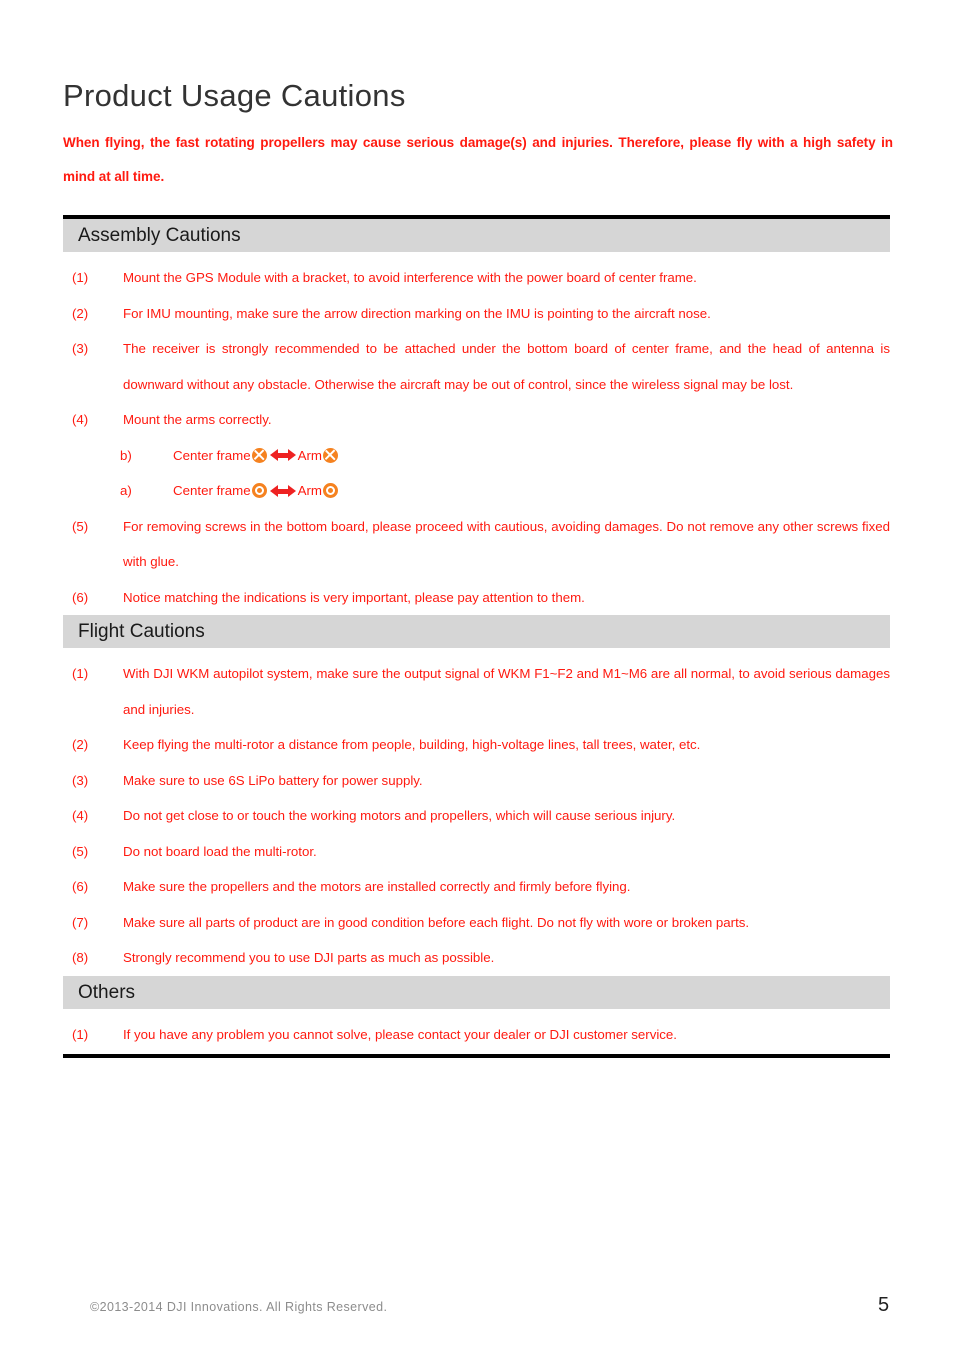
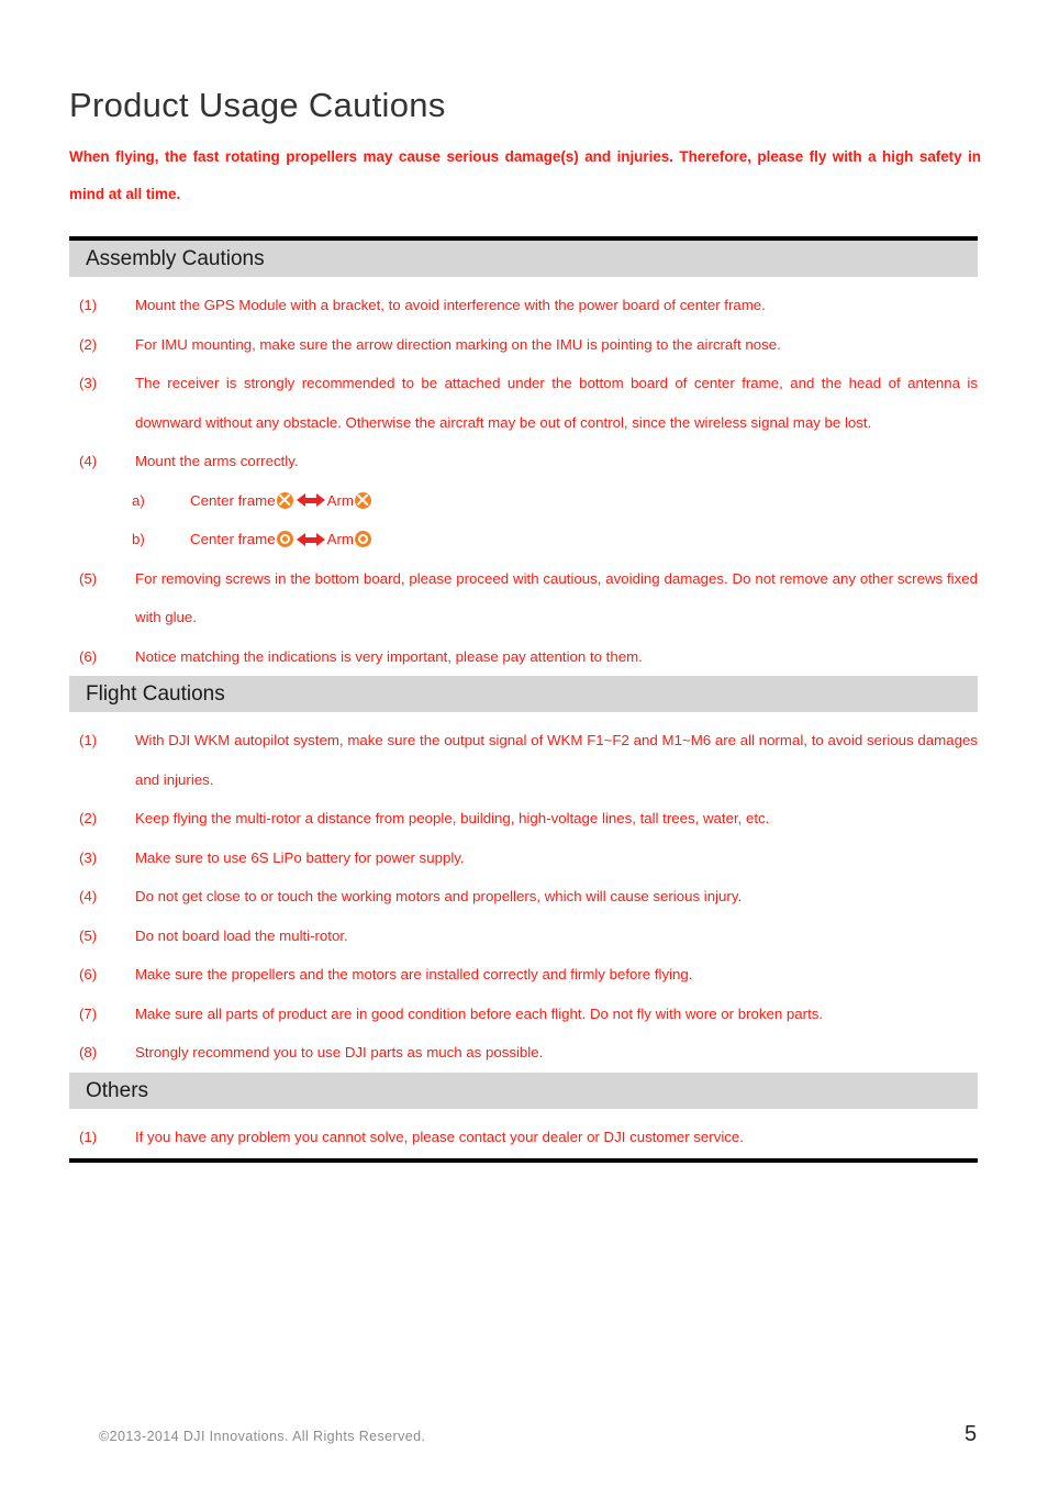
  Product Usage Cautions
  When flying, the fast rotating propellers may cause serious damage(s) and injuries. Therefore, please fly with a high safety in mind at all time.
  Assembly Cautions
  (1)
  Mount the GPS Module with a bracket, to avoid interference with the power board of center frame.
  (2)
  For IMU mounting, make sure the arrow direction marking on the IMU is pointing to the aircraft nose.
  (3)
  The receiver is strongly recommended to be attached under the bottom board of center frame, and the head of antenna is downward without any obstacle. Otherwise the aircraft may be out of control, since the wireless signal may be lost.
  (4)
  Mount the arms correctly.
- b)
+ a)
  Center frame
  Arm
- a)
+ b)
  Center frame
  Arm
  (5)
  For removing screws in the bottom board, please proceed with cautious, avoiding damages. Do not remove any other screws fixed with glue.
  (6)
  Notice matching the indications is very important, please pay attention to them.
  Flight Cautions
  (1)
  With DJI WKM autopilot system, make sure the output signal of WKM F1~F2 and M1~M6 are all normal, to avoid serious damages and injuries.
  (2)
  Keep flying the multi-rotor a distance from people, building, high-voltage lines, tall trees, water, etc.
  (3)
  Make sure to use 6S LiPo battery for power supply.
  (4)
  Do not get close to or touch the working motors and propellers, which will cause serious injury.
  (5)
  Do not board load the multi-rotor.
  (6)
  Make sure the propellers and the motors are installed correctly and firmly before flying.
  (7)
  Make sure all parts of product are in good condition before each flight. Do not fly with wore or broken parts.
  (8)
  Strongly recommend you to use DJI parts as much as possible.
  Others
  (1)
  If you have any problem you cannot solve, please contact your dealer or DJI customer service.
  ©2013-2014 DJI Innovations. All Rights Reserved.
  5
